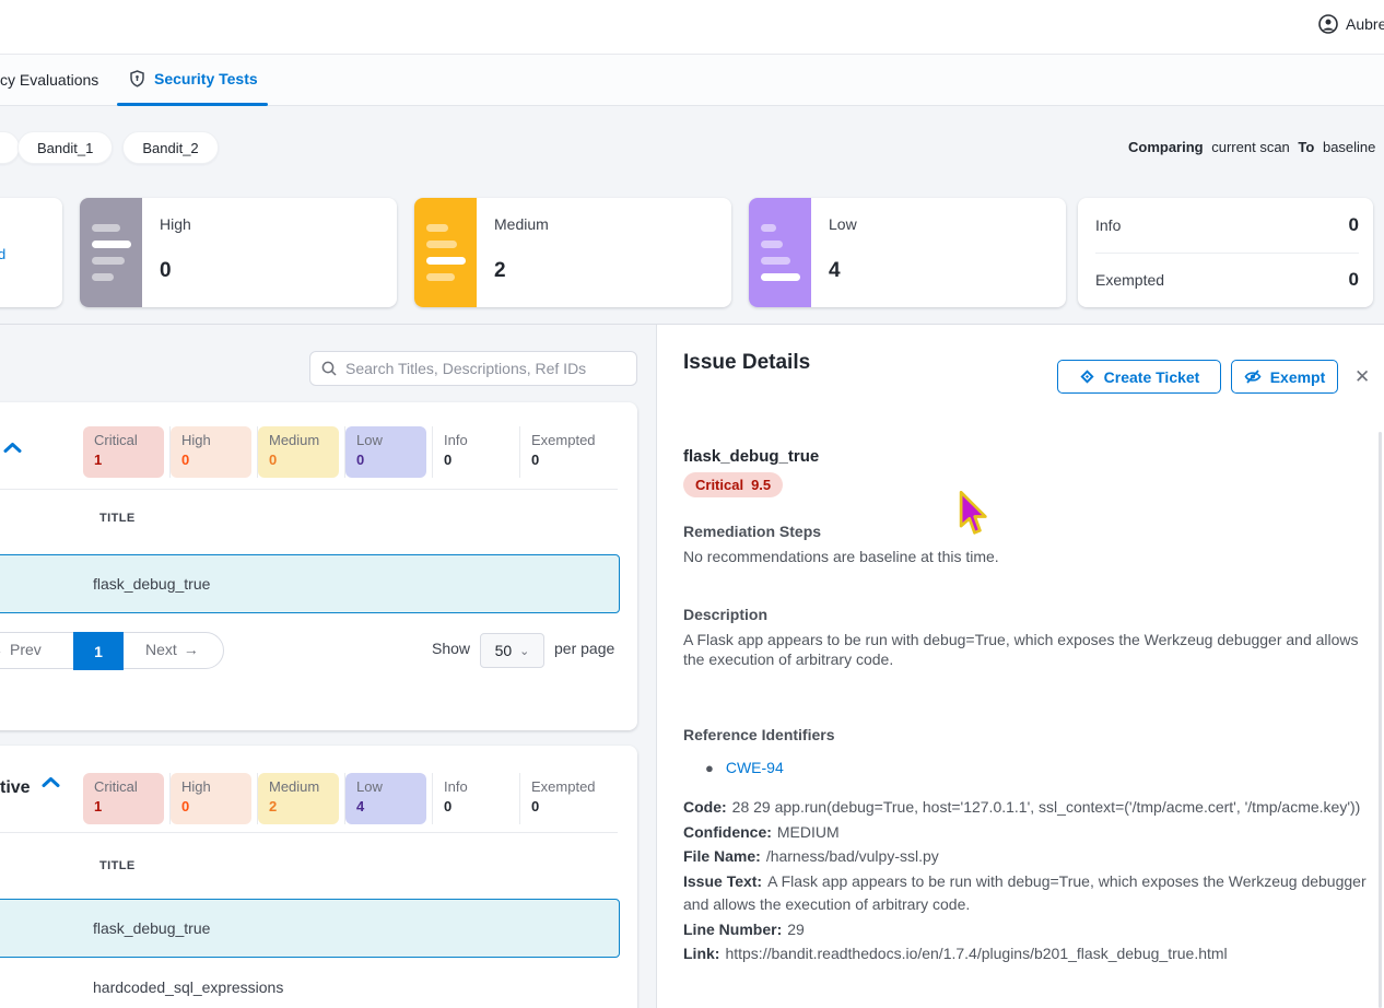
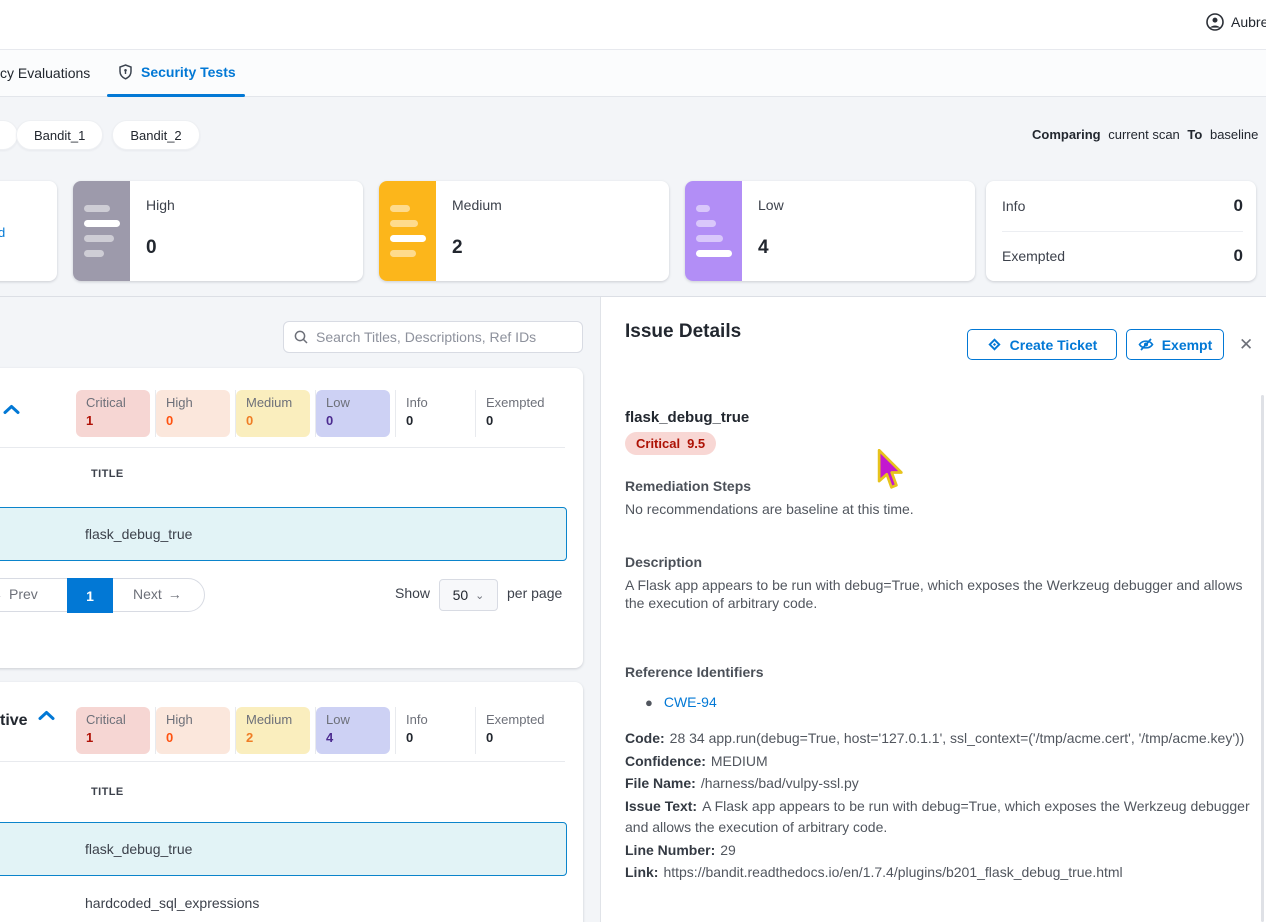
  Aubre
  cy Evaluations
  Security Tests
  Bandit_1 Bandit_2
  Comparing current scan To baseline
  d
  High
  0
  Medium
  2
  Low
  4
  Info
  0
  Exempted
  0
  Search Titles, Descriptions, Ref IDs
  Critical
  1
  High
  0
  Medium
  0
  Low
  0
  Info
  0
  Exempted
  0
  TITLE
  flask_debug_true
  Prev
  1
  Next
  →
  Show
  50
  ⌄
  per page
  tive
  Critical
  1
  High
  0
  Medium
  2
  Low
  4
  Info
  0
  Exempted
  0
  TITLE
  flask_debug_true
  hardcoded_sql_expressions
  Issue Details
  Create Ticket
  Exempt
  ✕
  flask_debug_true
  Critical
  9.5
  Remediation Steps
  No recommendations are baseline at this time.
  Description
  A Flask app appears to be run with debug=True, which exposes the Werkzeug debugger and allows the execution of arbitrary code.
  Reference Identifiers
  ●
  CWE-94
- Code: 28 29 app.run(debug=True, host='127.0.1.1', ssl_context=('/tmp/acme.cert', '/tmp/acme.key'))
+ Code: 28 34 app.run(debug=True, host='127.0.1.1', ssl_context=('/tmp/acme.cert', '/tmp/acme.key'))
  Confidence: MEDIUM
  File Name: /harness/bad/vulpy-ssl.py
  Issue Text: A Flask app appears to be run with debug=True, which exposes the Werkzeug debugger and allows the execution of arbitrary code.
  Line Number: 29
  Link: https://bandit.readthedocs.io/en/1.7.4/plugins/b201_flask_debug_true.html
